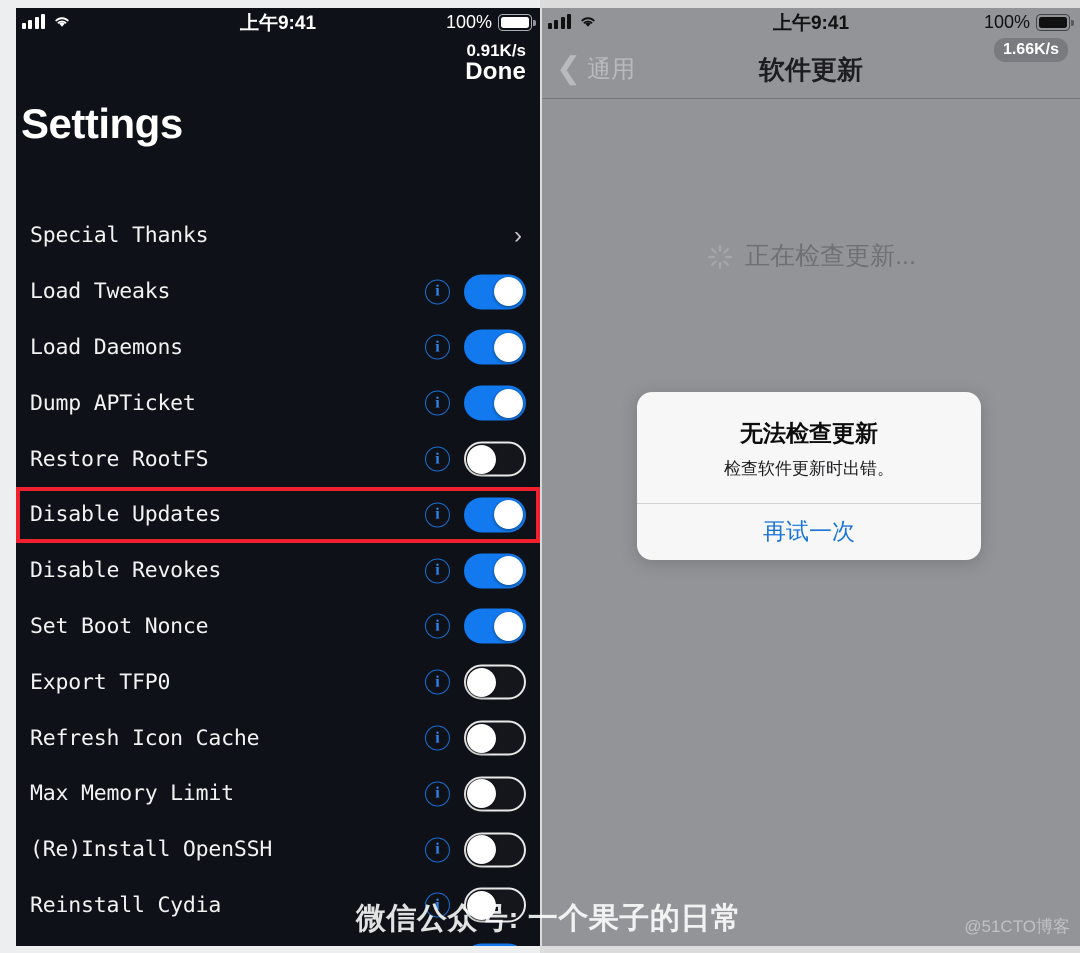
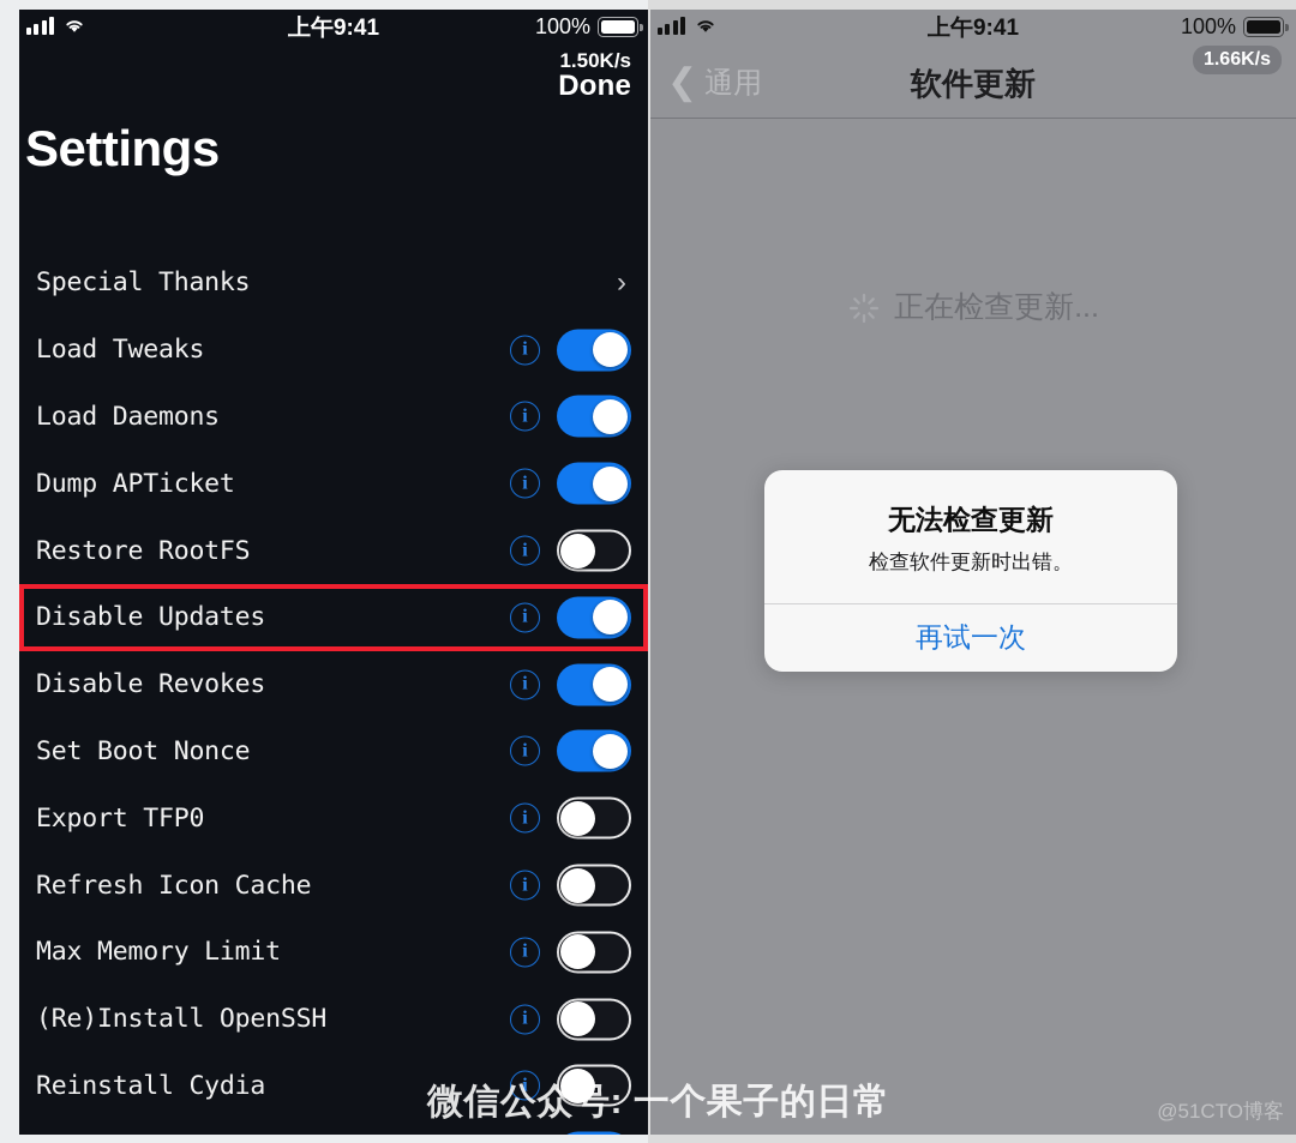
  上午9:41
  100%
- 0.91K/s
+ 1.50K/s
  Done
  Settings
  Special Thanks
  ›
  Load Tweaks
  i
  Load Daemons
  i
  Dump APTicket
  i
  Restore RootFS
  i
  Disable Updates
  i
  Disable Revokes
  i
  Set Boot Nonce
  i
  Export TFP0
  i
  Refresh Icon Cache
  i
  Max Memory Limit
  i
  (Re)Install OpenSSH
  i
  Reinstall Cydia
  i
  上午9:41
  100%
  1.66K/s
  ❮
  通用
  软件更新
  正在检查更新...
  无法检查更新
  检查软件更新时出错。
  再试一次
  微信公众号: 一个果子的日常
  @51CTO博客
